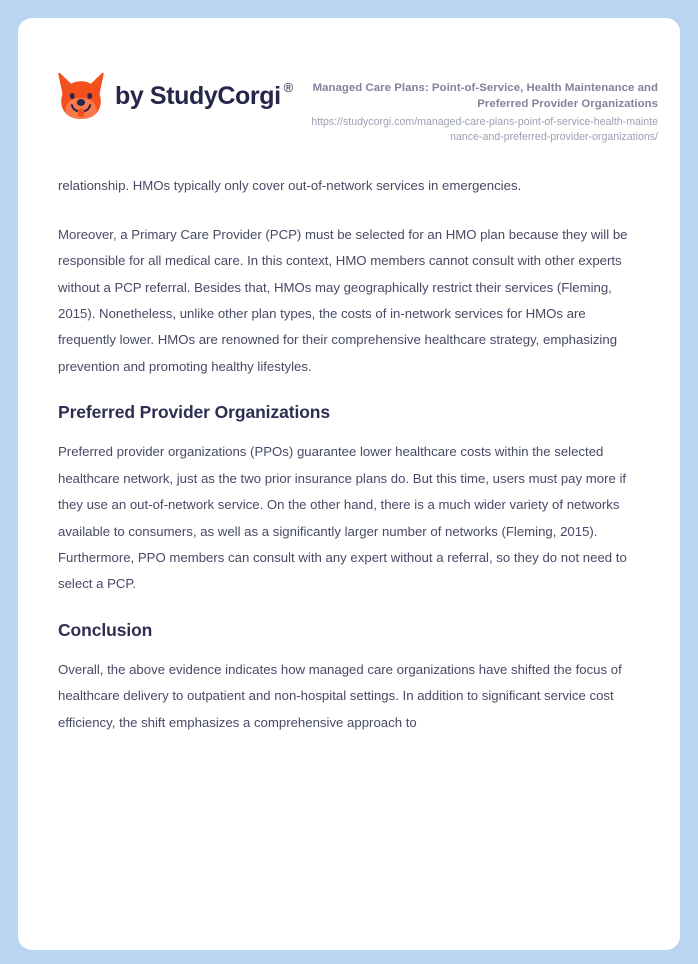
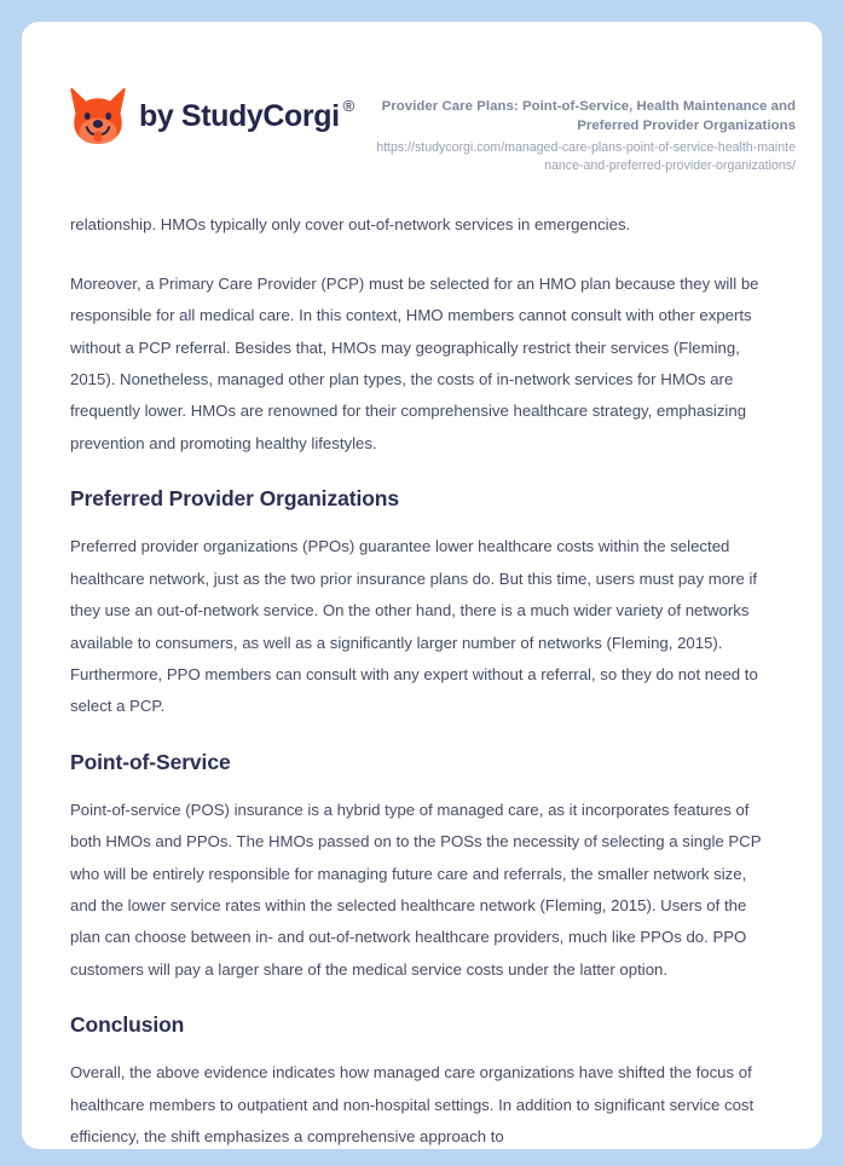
  by StudyCorgi
  ®
- Managed Care Plans: Point-of-Service, Health Maintenance and Preferred Provider Organizations
+ Provider Care Plans: Point-of-Service, Health Maintenance and Preferred Provider Organizations
  https://studycorgi.com/managed-care-plans-point-of-service-health-maintenance-and-preferred-provider-organizations/
  relationship. HMOs typically only cover out-of-network services in emergencies.
- Moreover, a Primary Care Provider (PCP) must be selected for an HMO plan because they will be responsible for all medical care. In this context, HMO members cannot consult with other experts without a PCP referral. Besides that, HMOs may geographically restrict their services (Fleming, 2015). Nonetheless, unlike other plan types, the costs of in-network services for HMOs are frequently lower. HMOs are renowned for their comprehensive healthcare strategy, emphasizing prevention and promoting healthy lifestyles.
+ Moreover, a Primary Care Provider (PCP) must be selected for an HMO plan because they will be responsible for all medical care. In this context, HMO members cannot consult with other experts without a PCP referral. Besides that, HMOs may geographically restrict their services (Fleming, 2015). Nonetheless, managed other plan types, the costs of in-network services for HMOs are frequently lower. HMOs are renowned for their comprehensive healthcare strategy, emphasizing prevention and promoting healthy lifestyles.
  Preferred Provider Organizations
  Preferred provider organizations (PPOs) guarantee lower healthcare costs within the selected healthcare network, just as the two prior insurance plans do. But this time, users must pay more if they use an out-of-network service. On the other hand, there is a much wider variety of networks available to consumers, as well as a significantly larger number of networks (Fleming, 2015). Furthermore, PPO members can consult with any expert without a referral, so they do not need to select a PCP.
+ Point-of-Service
+ Point-of-service (POS) insurance is a hybrid type of managed care, as it incorporates features of both HMOs and PPOs. The HMOs passed on to the POSs the necessity of selecting a single PCP who will be entirely responsible for managing future care and referrals, the smaller network size, and the lower service rates within the selected healthcare network (Fleming, 2015). Users of the plan can choose between in- and out-of-network healthcare providers, much like PPOs do. PPO customers will pay a larger share of the medical service costs under the latter option.
  Conclusion
- Overall, the above evidence indicates how managed care organizations have shifted the focus of healthcare delivery to outpatient and non-hospital settings. In addition to significant service cost efficiency, the shift emphasizes a comprehensive approach to
+ Overall, the above evidence indicates how managed care organizations have shifted the focus of healthcare members to outpatient and non-hospital settings. In addition to significant service cost efficiency, the shift emphasizes a comprehensive approach to
